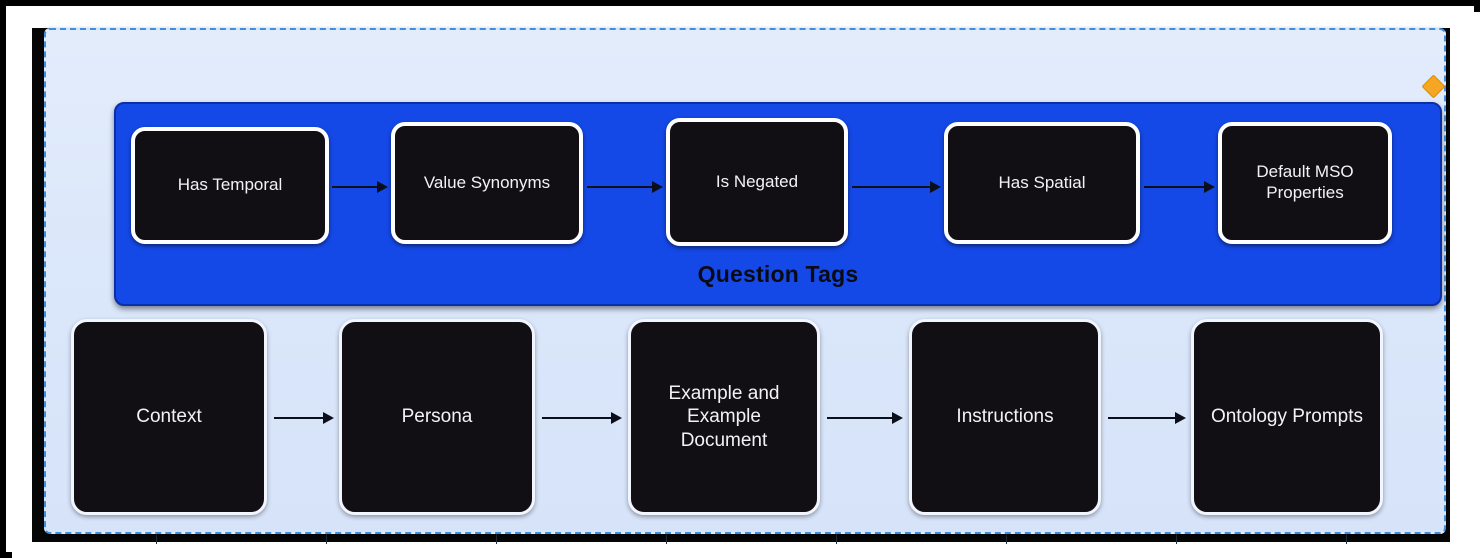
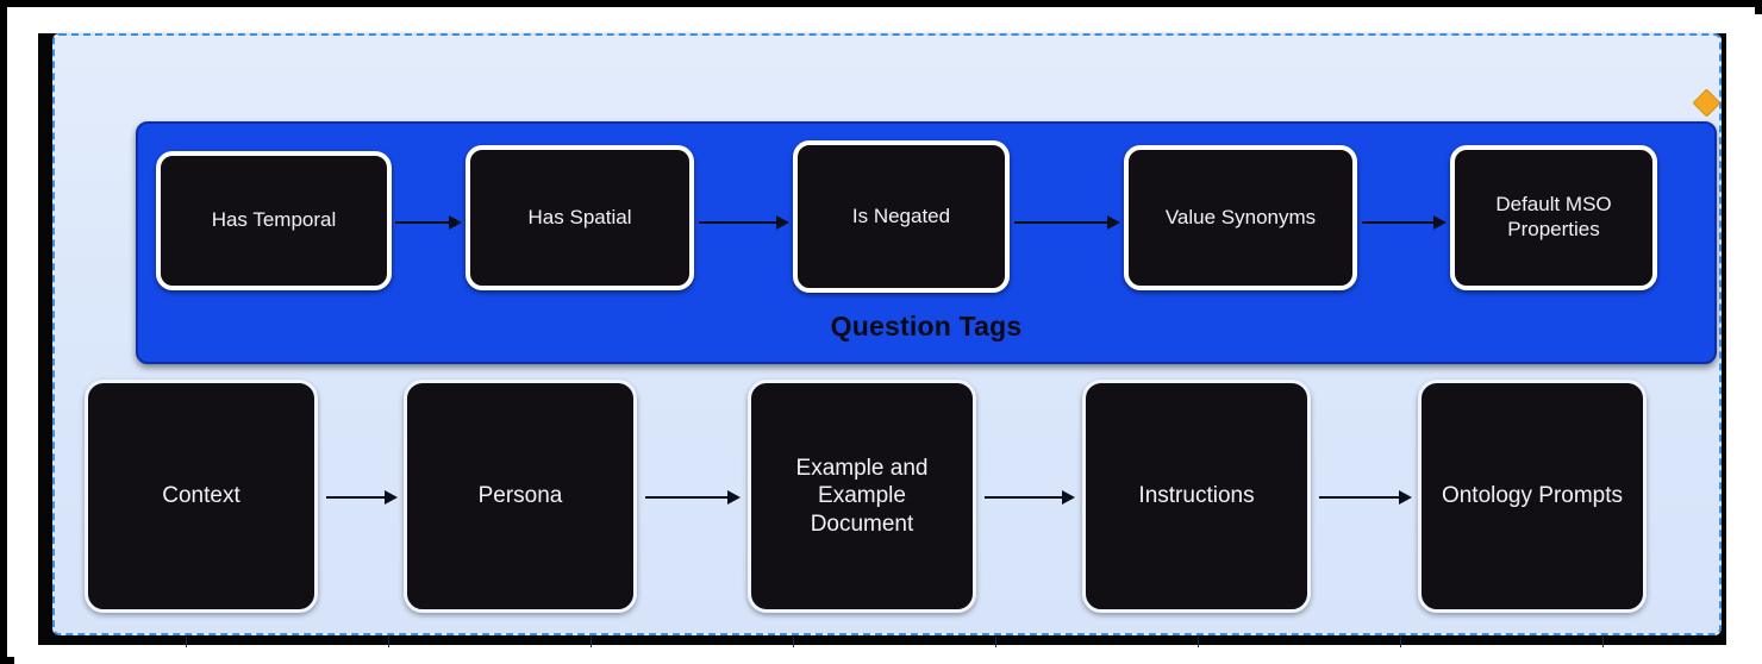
  Has Temporal
- Value Synonyms
+ Has Spatial
  Is Negated
- Has Spatial
+ Value Synonyms
  Default MSO
  Properties
  Question Tags
  Context
  Persona
  Example and
  Example
  Document
  Instructions
  Ontology Prompts
